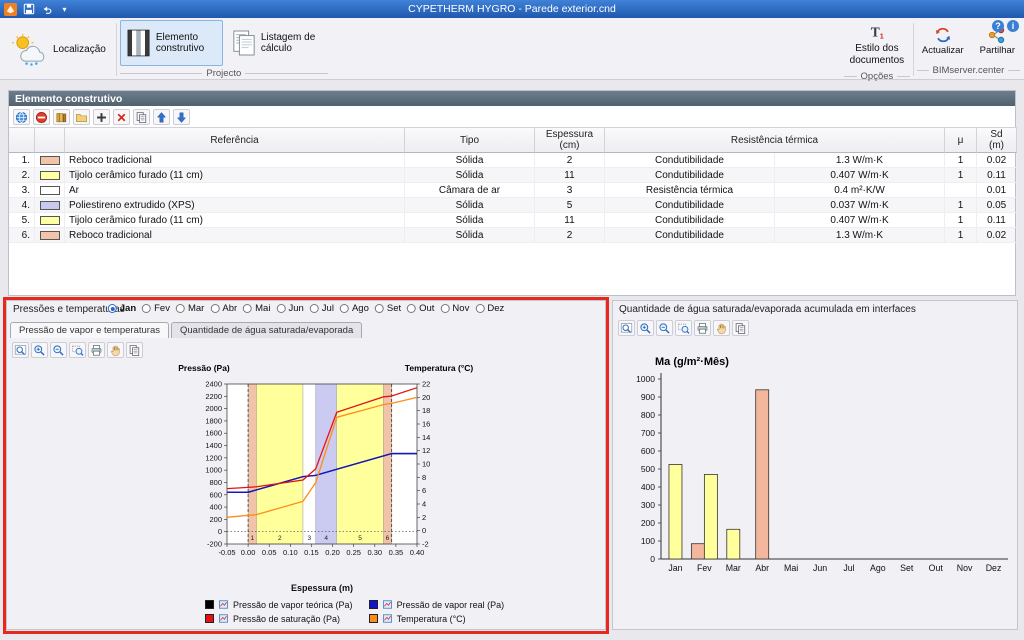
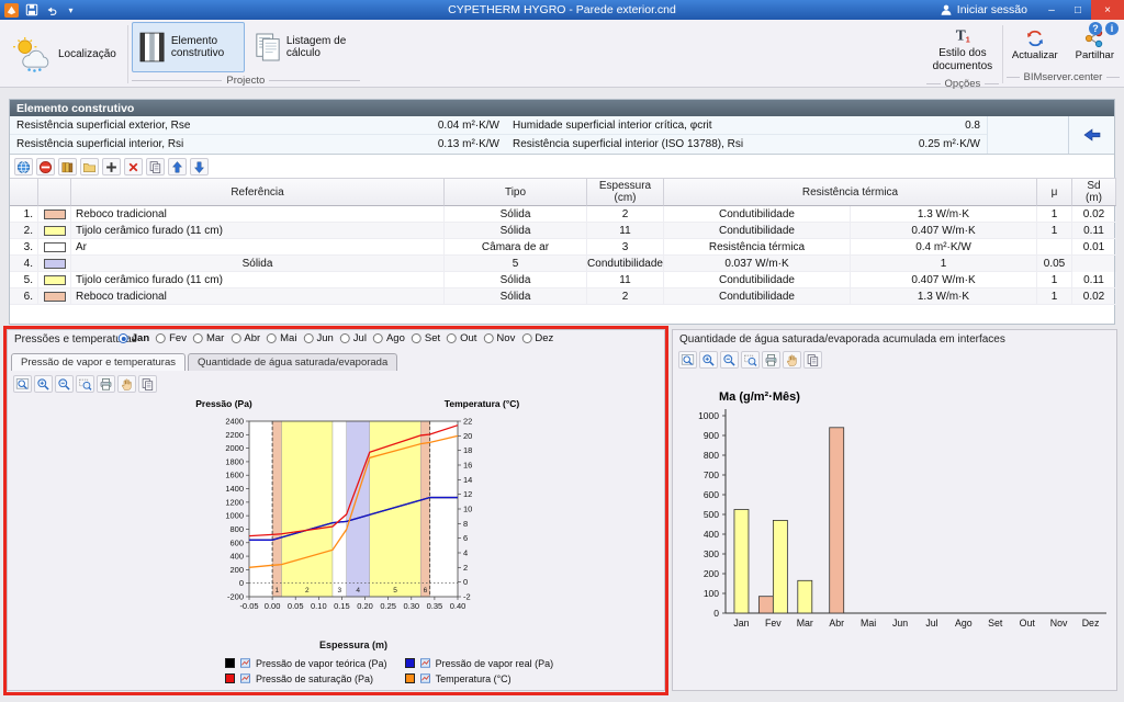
  ▾
  CYPETHERM HYGRO - Parede exterior.cnd
+ Iniciar sessão
+ –
+ □
+ ×
  ?
  i
  Localização
  Elemento construtivo
  Listagem de cálculo
  Projecto
  T
  1
  Estilo dos documentos
  Opções
  Actualizar
  Partilhar
  BIMserver.center
  Elemento construtivo
+ Resistência superficial exterior, Rse
+ 0.04 m²·K/W
+ Humidade superficial interior crítica, φcrit
+ 0.8
+ Resistência superficial interior, Rsi
+ 0.13 m²·K/W
+ Resistência superficial interior (ISO 13788), Rsi
+ 0.25 m²·K/W
  Referência
  Tipo
  Espessura
  (cm)
  Resistência térmica
  μ
  Sd
  (m)
  1.
  Reboco tradicional
  Sólida
  2
  Condutibilidade
  1.3 W/m·K
  1
  0.02
  2.
  Tijolo cerâmico furado (11 cm)
  Sólida
  11
  Condutibilidade
  0.407 W/m·K
  1
  0.11
  3.
  Ar
  Câmara de ar
  3
  Resistência térmica
  0.4 m²·K/W
  0.01
  4.
- Poliestireno extrudido (XPS)
  Sólida
  5
  Condutibilidade
  0.037 W/m·K
  1
  0.05
  5.
  Tijolo cerâmico furado (11 cm)
  Sólida
  11
  Condutibilidade
  0.407 W/m·K
  1
  0.11
  6.
  Reboco tradicional
  Sólida
  2
  Condutibilidade
  1.3 W/m·K
  1
  0.02
  Pressões e temperatas
  Jan
  Fev
  Mar
  Abr
  Mai
  Jun
  Jul
  Ago
  Set
  Out
  Nov
  Dez
  Pressão de vapor e temperaturas
  Quantidade de água saturada/evaporada
  -200
  0
  200
  400
  600
  800
  1000
  1200
  1400
  1600
  1800
  2000
  2200
  2400
  -2
  0
  2
  4
  6
  8
  10
  12
  14
  16
  18
  20
  22
  -0.05
  0.00
  0.05
  0.10
  0.15
  0.20
  0.25
  0.30
  0.35
  0.40
  Pressão (Pa)
  Temperatura (°C)
  Espessura (m)
  Pressão de vapor teórica (Pa)
  Pressão de vapor real (Pa)
  Pressão de saturação (Pa)
  Temperatura (°C)
  Quantidade de água saturada/evaporada acumulada em interfaces
  Ma (g/m²·Mês)
  0
  100
  200
  300
  400
  500
  600
  700
  800
  900
  1000
  Jan
  Fev
  Mar
  Abr
  Mai
  Jun
  Jul
  Ago
  Set
  Out
  Nov
  Dez
